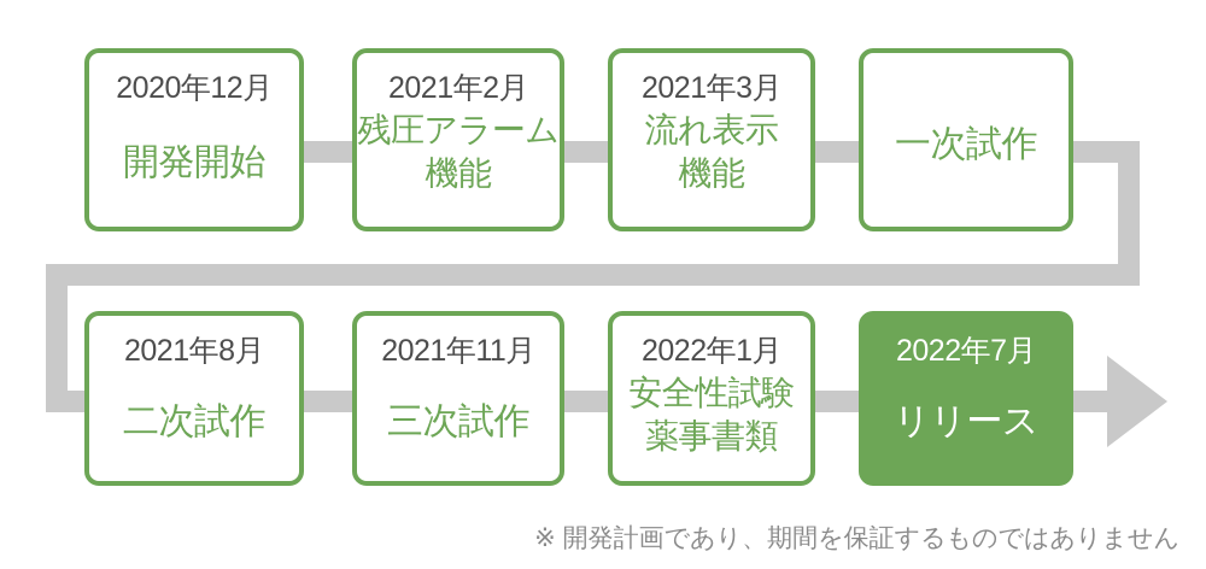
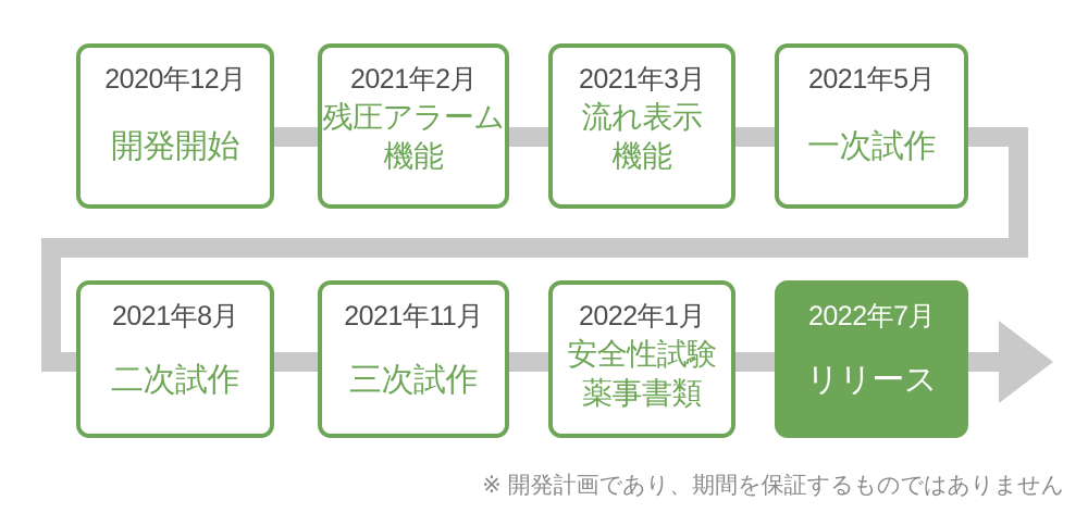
  2020年12月
  開発開始
  2021年2月
  残圧アラーム
  機能
  2021年3月
  流れ表示
  機能
+ 2021年5月
  一次試作
  2021年8月
  二次試作
  2021年11月
  三次試作
  2022年1月
  安全性試験
  薬事書類
  2022年7月
  リリース
  ※ 開発計画であり、期間を保証するものではありません
